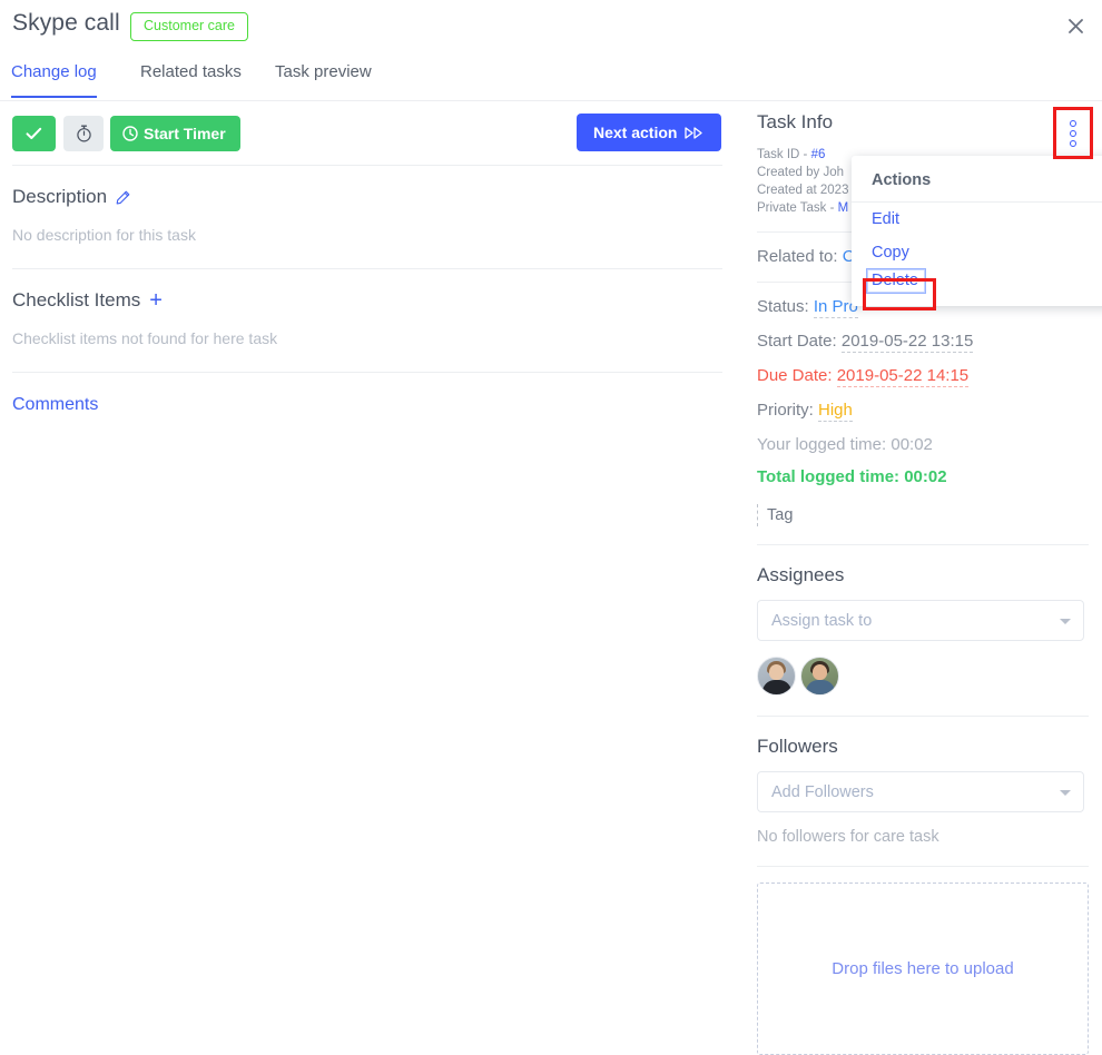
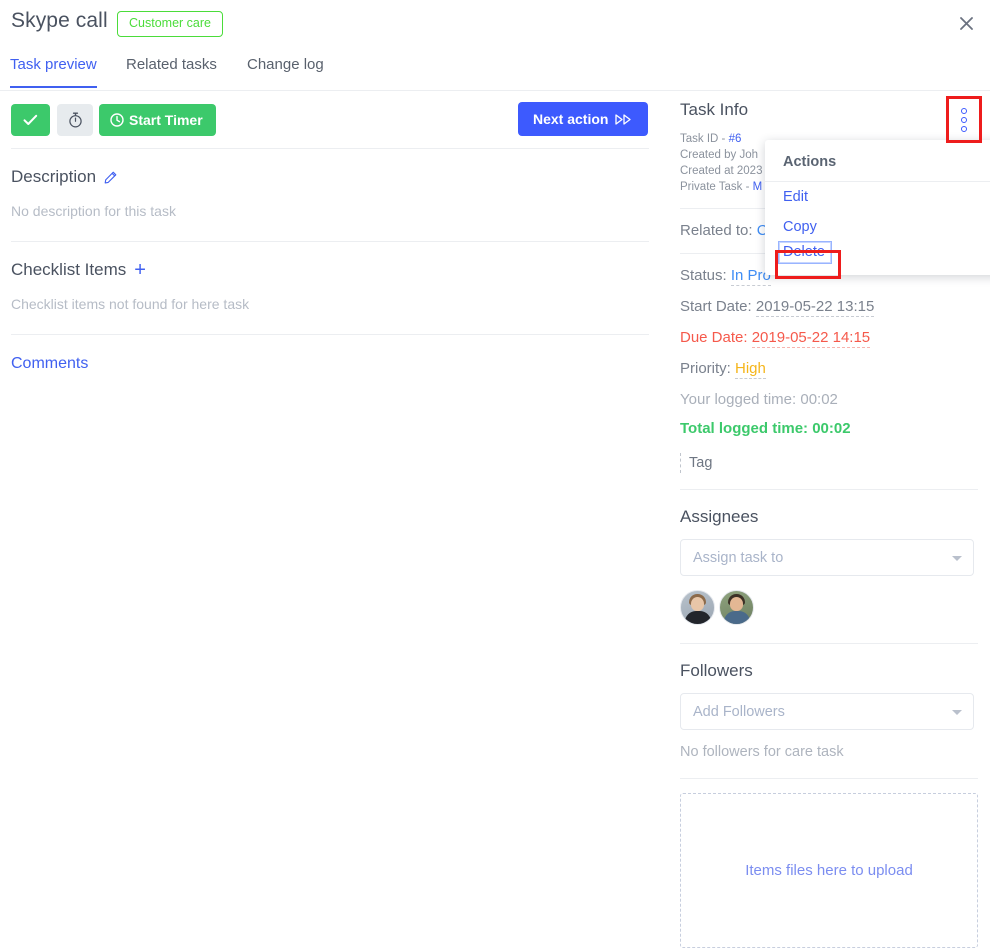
  Skype call
  Customer care
- Change log
+ Task preview
  Related tasks
- Task preview
+ Change log
  Start Timer
  Next action
  Description
  No description for this task
  Checklist Items
  +
  Checklist items not found for here task
  Comments
  Task Info
  Task ID - #6
  Created by Joh
  Created at 2023
  Private Task - M
  Related to: C
  Status: In Pro
  Start Date: 2019-05-22 13:15
  Due Date: 2019-05-22 14:15
  Priority: High
  Your logged time: 00:02
  Total logged time: 00:02
  Tag
  Assignees
  Assign task to
  Followers
  Add Followers
  No followers for care task
- Drop files here to upload
+ Items files here to upload
  Actions
  Edit
  Copy
  Delete
